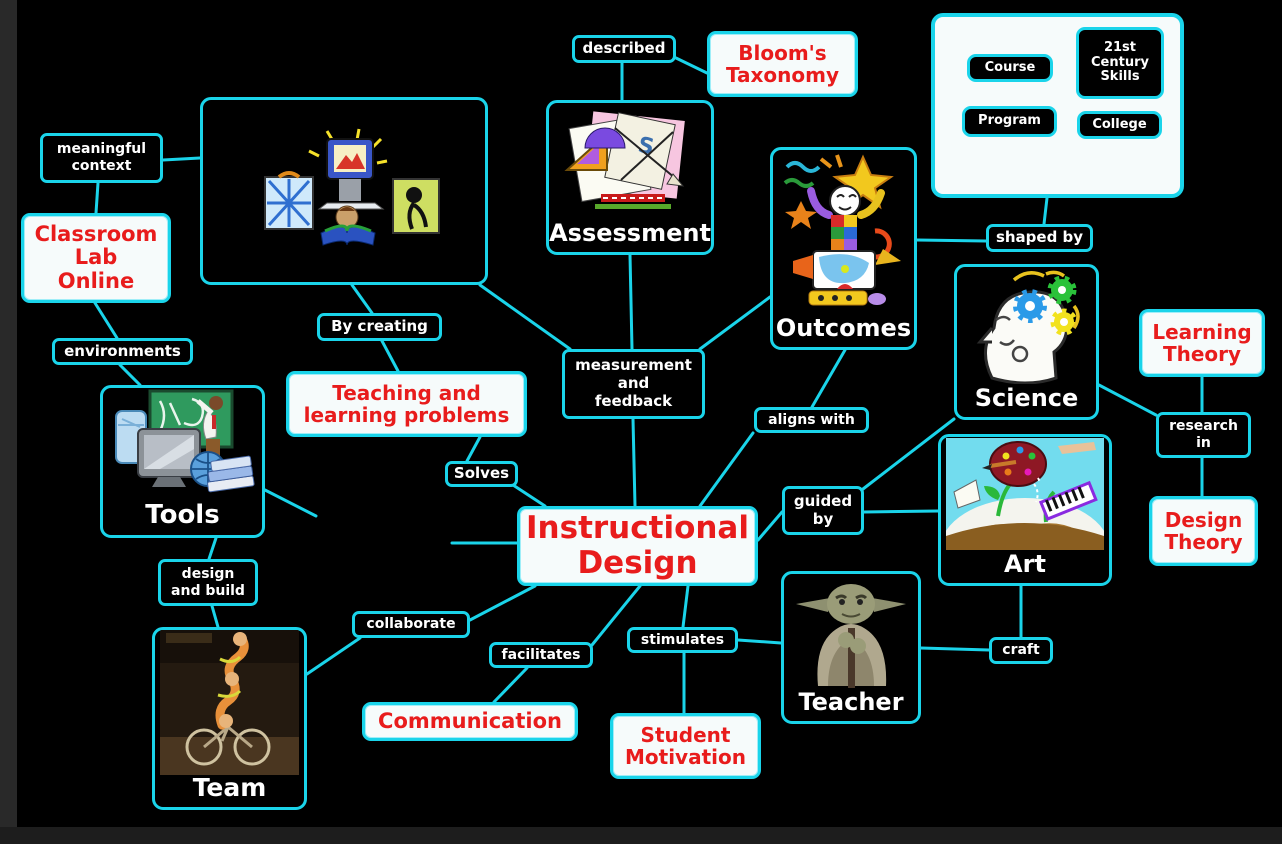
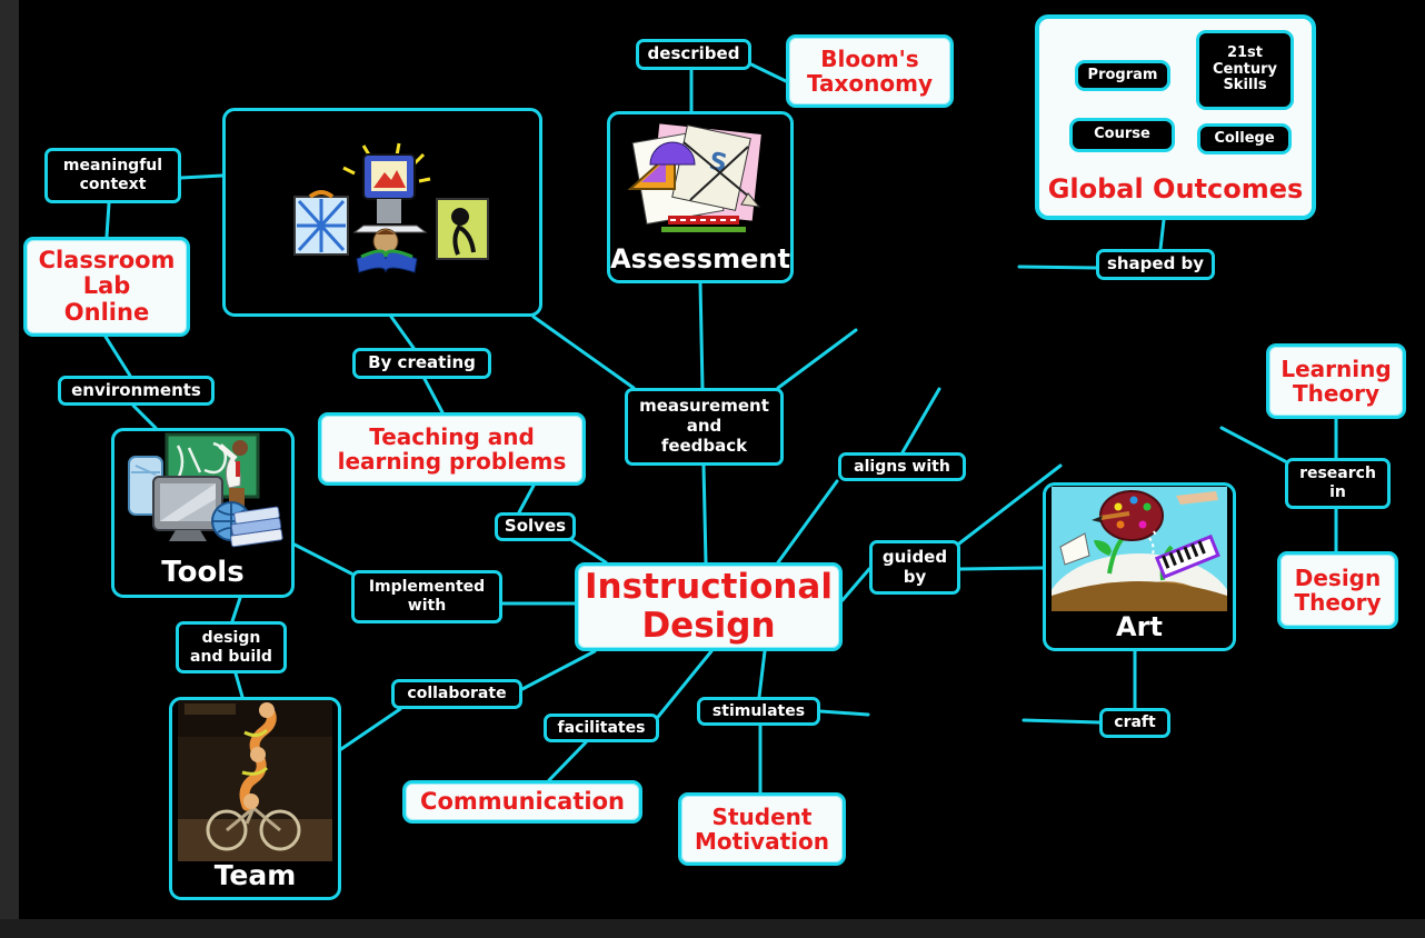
  meaningful
  context
  environments
  By creating
  Solves
+ Implemented
+ with
  design
  and build
  collaborate
  measurement
  and
  feedback
  described
  aligns with
  shaped by
  research
  in
  guided
  by
  craft
  stimulates
  facilitates
  Classroom
  Lab
  Online
  Teaching and
  learning problems
  Instructional
  Design
  Bloom's
  Taxonomy
  Learning
  Theory
  Design
  Theory
  Student
  Motivation
  Communication
  Assessment
- Outcomes
  Tools
  Team
- Teacher
- Science
  Art
- Course
+ Program
  21st
  Century
  Skills
- Program
+ Course
  College
+ Global Outcomes
